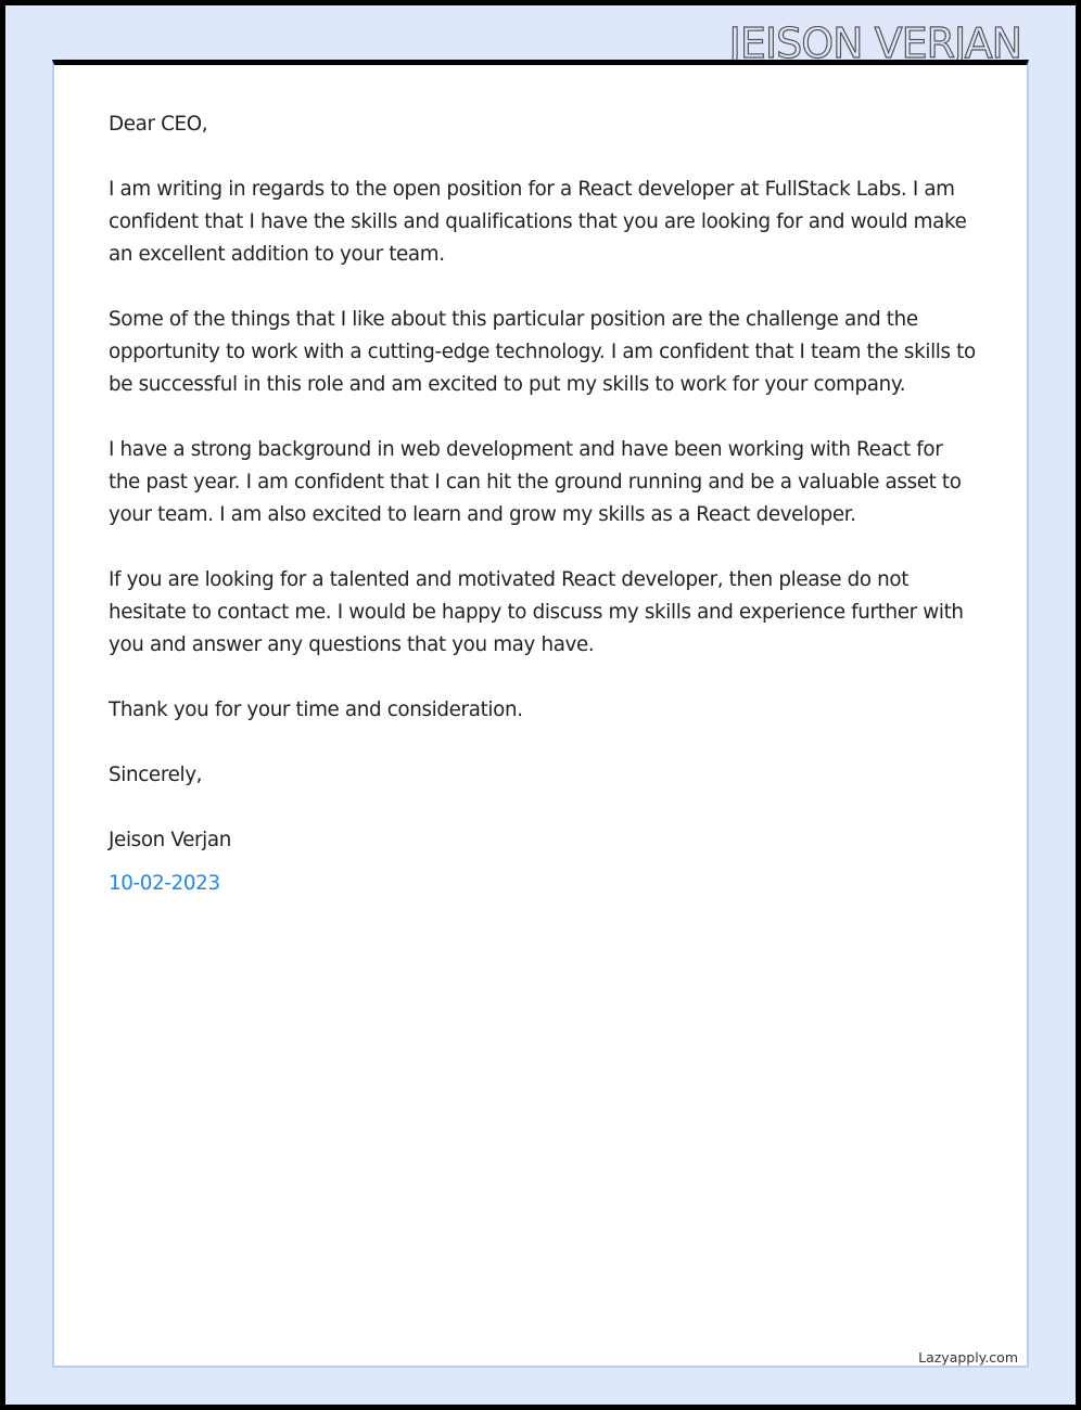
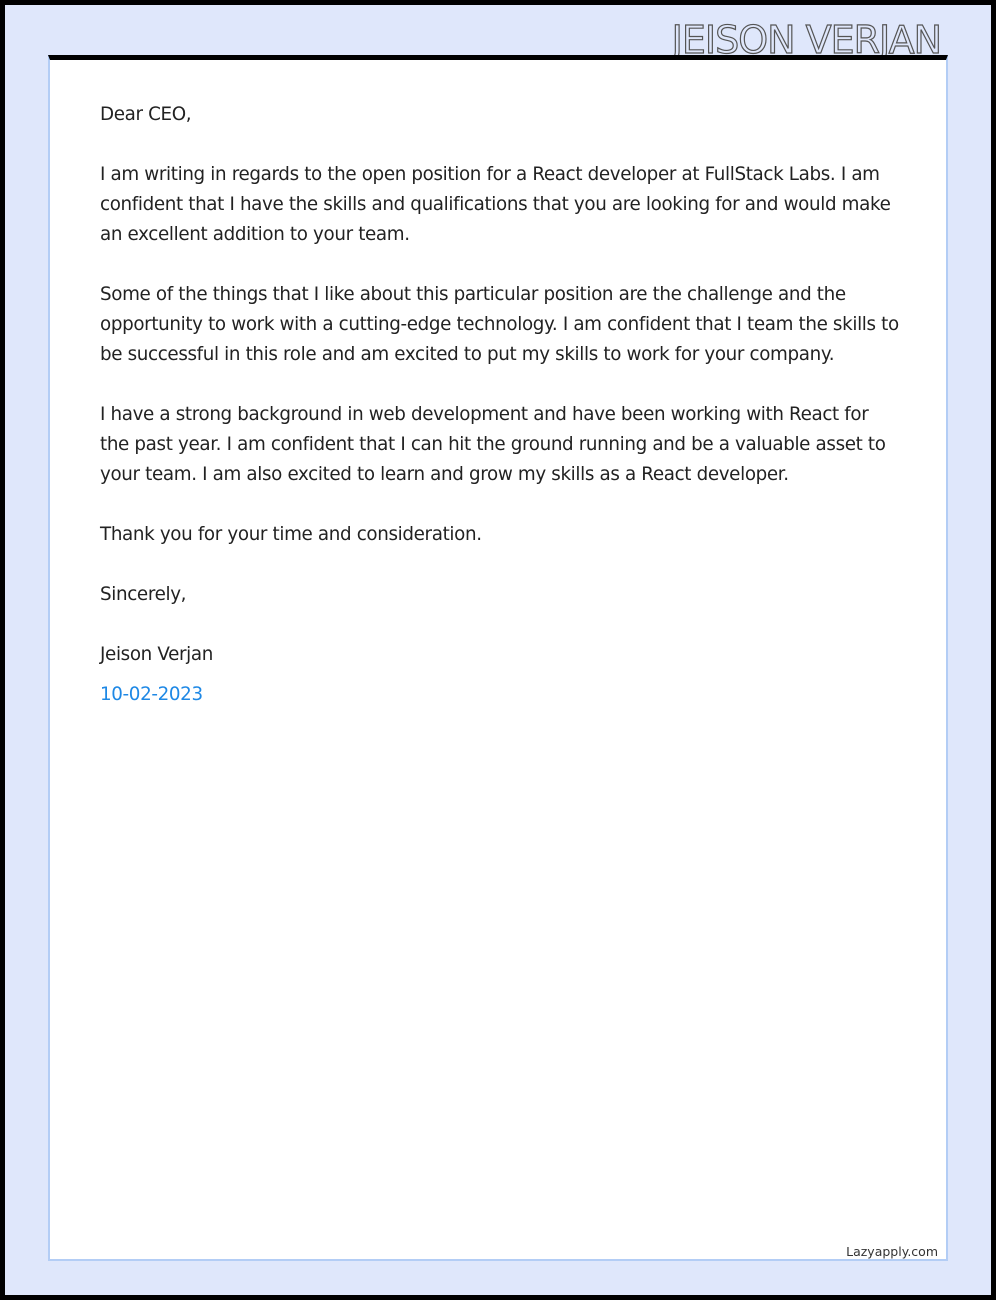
  JEISON VERJAN
  Dear CEO,
  I am writing in regards to the open position for a React developer at FullStack Labs. I am confident that I have the skills and qualifications that you are looking for and would make an excellent addition to your team.
  Some of the things that I like about this particular position are the challenge and the opportunity to work with a cutting-edge technology. I am confident that I team the skills to be successful in this role and am excited to put my skills to work for your company.
  I have a strong background in web development and have been working with React for the past year. I am confident that I can hit the ground running and be a valuable asset to your team. I am also excited to learn and grow my skills as a React developer.
- If you are looking for a talented and motivated React developer, then please do not hesitate to contact me. I would be happy to discuss my skills and experience further with you and answer any questions that you may have.
  Thank you for your time and consideration.
  Sincerely,
  Jeison Verjan
  10-02-2023
  Lazyapply.com
